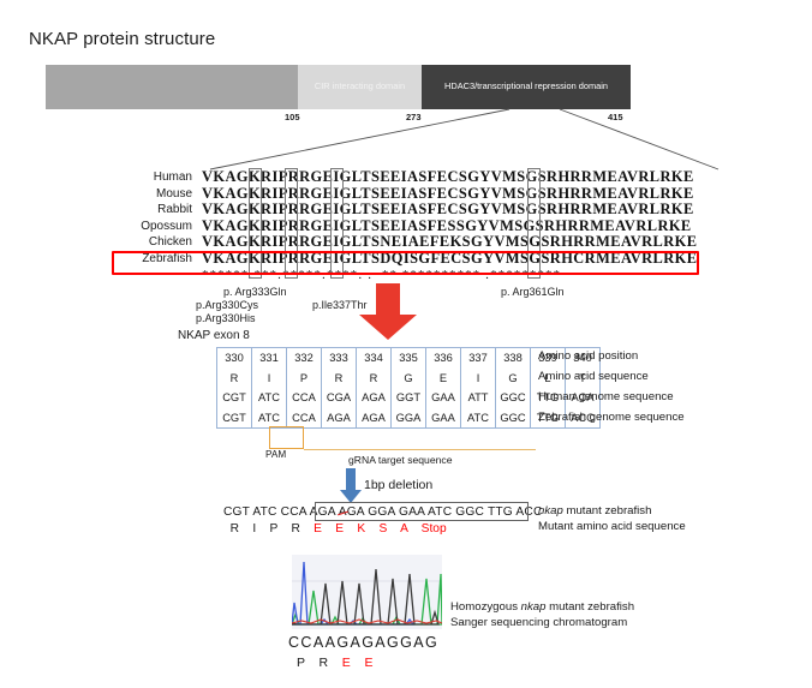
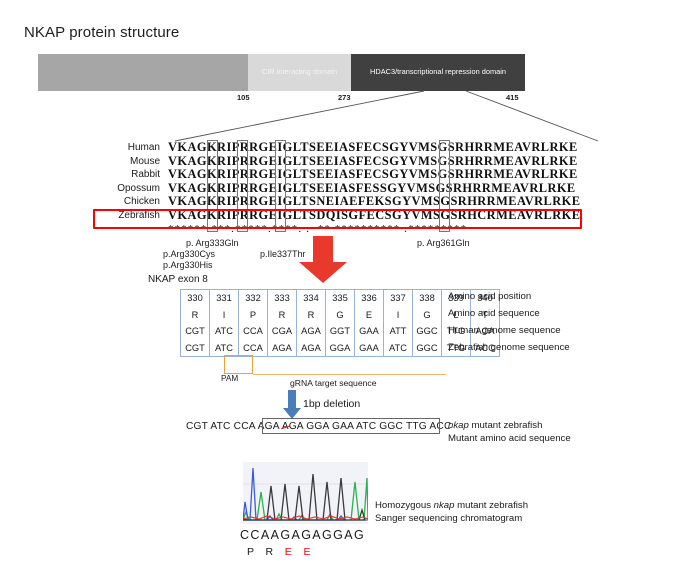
  NKAP protein structure
  HDAC3/transcriptional repression domain
  105
  273
  415
  Human
  VKAGKRIPRRGEIGLTSEEIASFECSGYVMSGSRHRRMEAVRLRKE
  Mouse
  VKAGKRIPRRGEIGLTSEEIASFECSGYVMSGSRHRRMEAVRLRKE
  Rabbit
  VKAGKRIPRRGEIGLTSEEIASFECSGYVMSGSRHRRMEAVRLRKE
  Opossum
  VKAGKRIPRRGEIGLTSEEIASFESSGYVMSGSRHRRMEAVRLRKE
  Chicken
  VKAGKRIPRRGEIGLTSNEIAEFEKSGYVMSGSRHRRMEAVRLRKE
  Zebrafish
  VKAGKRIPRRGEIGLTSDQISGFECSGYVMSGSRHCRMEAVRLRKE
  ******:***:*****:****: : ** ********** :*********
  p. Arg333Gln
  p.Arg330Cys
  p.Arg330His
  p.Ile337Thr
  p. Arg361Gln
  NKAP exon 8
  330	331	332	333	334	335	336	337	338	339	340
  R	I	P	R	R	G	E	I	G	L	T
  CGT	ATC	CCA	CGA	AGA	GGT	GAA	ATT	GGC	TTG	ACA
  CGT	ATC	CCA	AGA	AGA	GGA	GAA	ATC	GGC	TTG	ACC
  Amino acid position
  Amino acid sequence
  Human genome sequence
  Zebrafish genome sequence
  PAM
  gRNA target sequence
  1bp deletion
  CGT ATC CCA AGA A GGA GAA ATC GGC TTG ACC
- R I P R E E K S A Stop
  nkap mutant zebrafish
  Mutant amino acid sequence
  Homozygous nkap mutant zebrafish
  Sanger sequencing chromatogram
  CCAAGAGAGGAG
  P R E E
